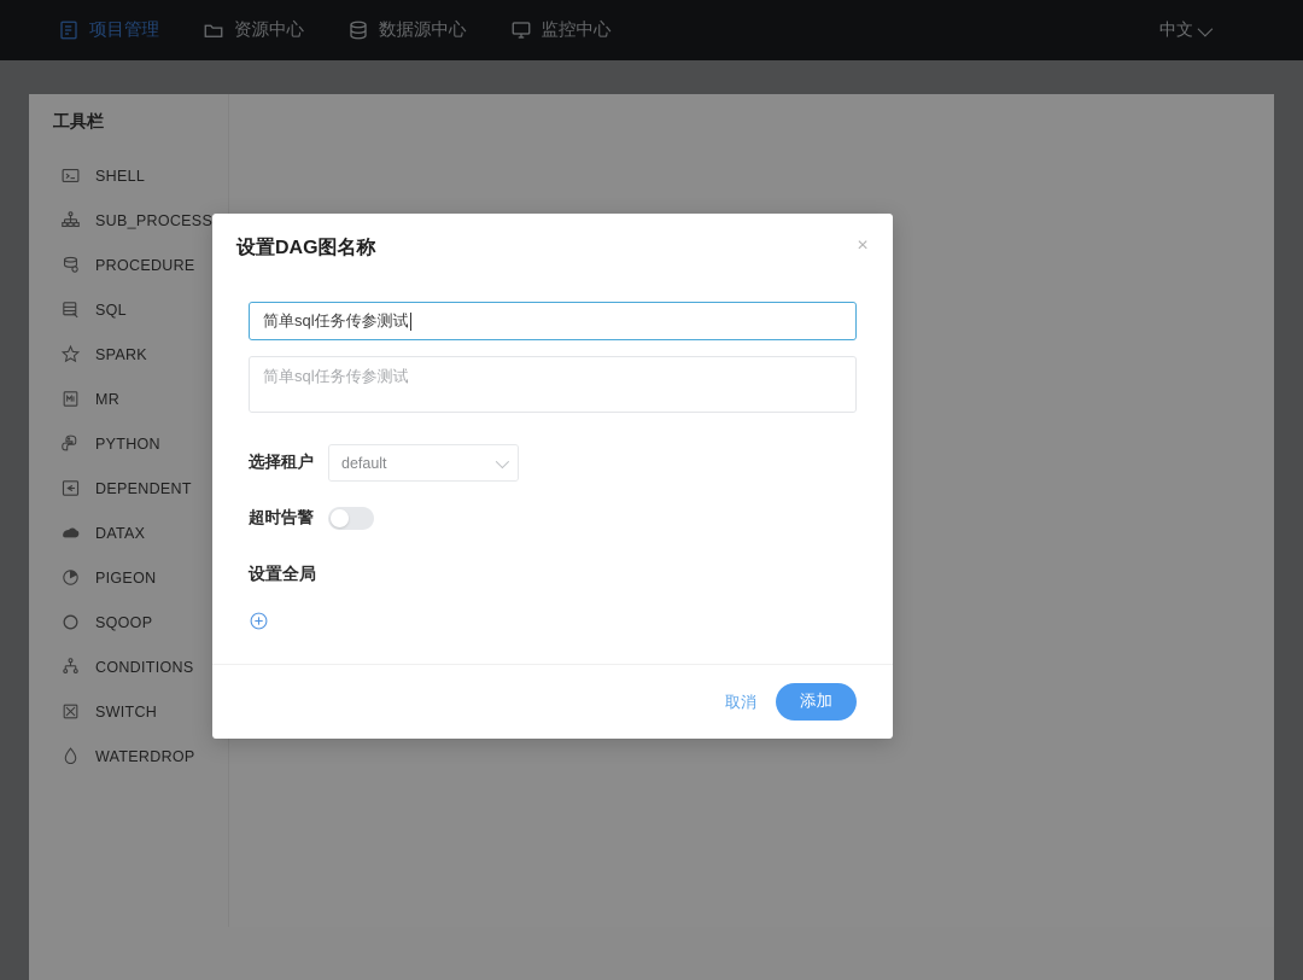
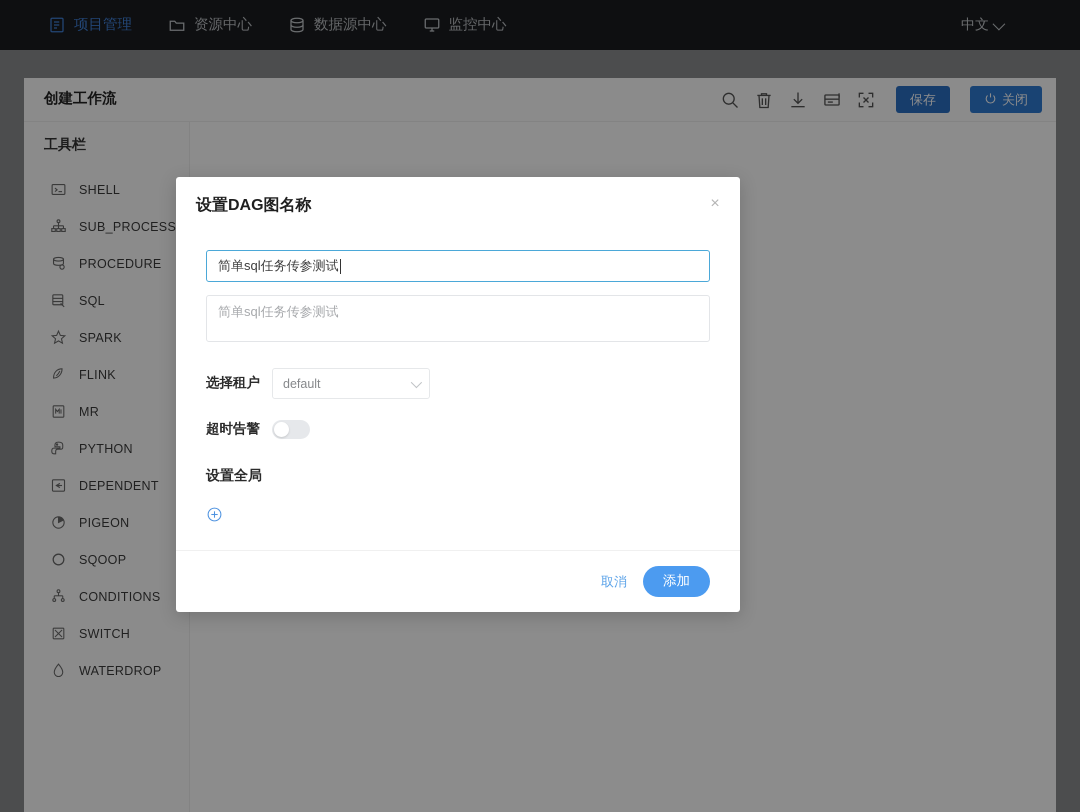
  项目管理
  资源中心
  数据源中心
  监控中心
  中文
+ 创建工作流
+ 保存
+ 关闭
  工具栏
  SHELL
  SUB_PROCESS
  PROCEDURE
  SQL
  SPARK
+ FLINK
  MR
  PYTHON
  DEPENDENT
- DATAX
  PIGEON
  SQOOP
  CONDITIONS
  SWITCH
  WATERDROP
  设置DAG图名称
  ×
  简单sql任务传参测试
  简单sql任务传参测试
  选择租户
  default
  超时告警
  设置全局
  取消
  添加
